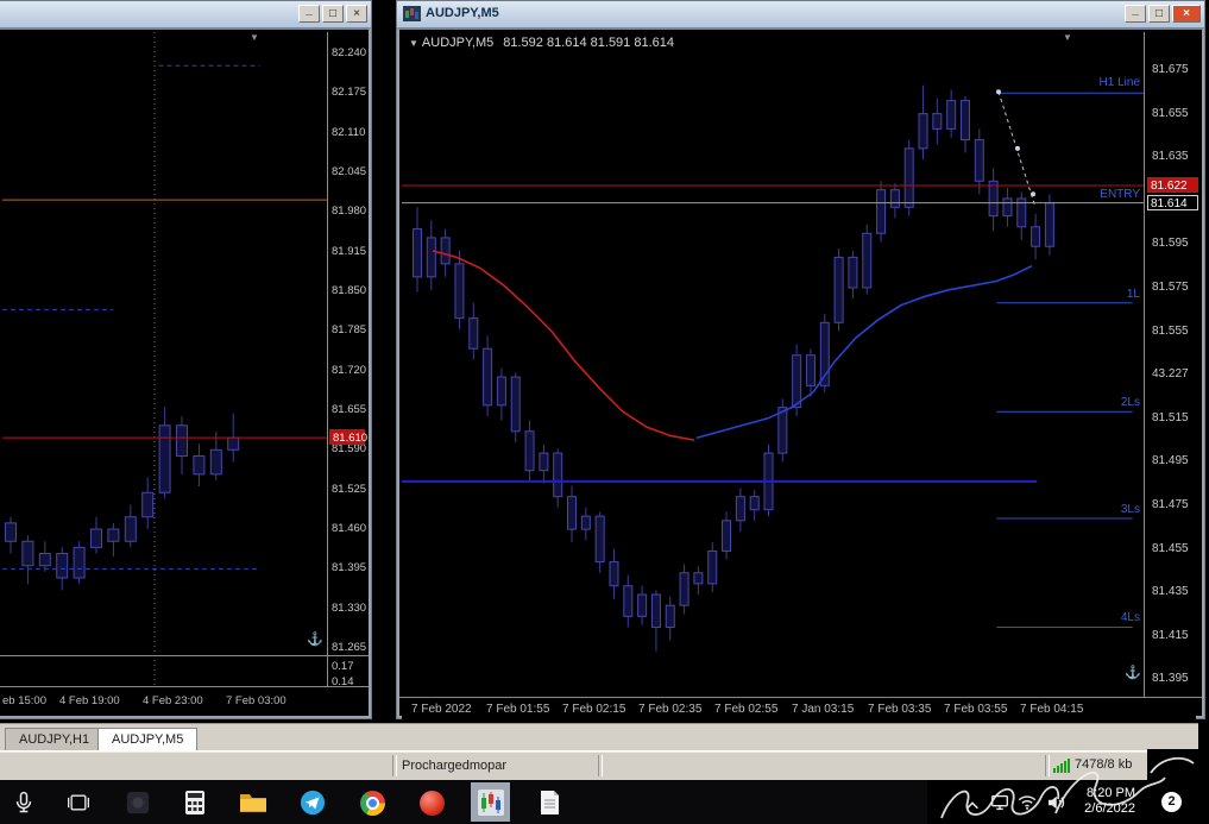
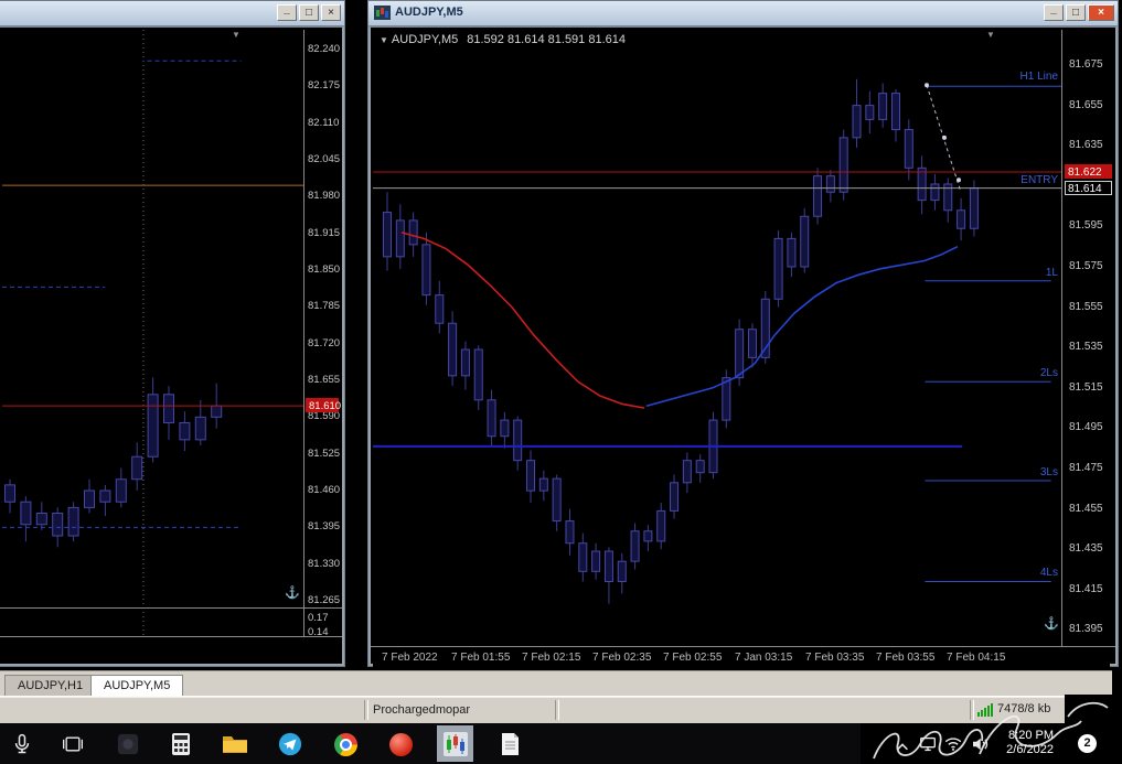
  _
  □
  ×
  ▼
  ⚓
  82.240
  82.175
  82.110
  82.045
  81.980
  81.915
  81.850
  81.785
  81.720
  81.655
  81.590
  81.525
  81.460
  81.395
  81.330
  81.265
  81.610
  0.17
  0.14
- eb 15:00
- 4 Feb 19:00
- 4 Feb 23:00
- 7 Feb 03:00
  AUDJPY,M5
  _
  □
  ×
  ▼ AUDJPY,M5 81.592 81.614 81.591 81.614
  H1 Line
  ENTRY
  1L
  2Ls
  3Ls
  4Ls
  ▼
  ⚓
  81.675
  81.655
  81.635
  81.595
  81.575
  81.555
- 43.227
+ 81.535
  81.515
  81.495
  81.475
  81.455
  81.435
  81.415
  81.395
  81.622
  81.614
  7 Feb 2022
  7 Feb 01:55
  7 Feb 02:15
  7 Feb 02:35
  7 Feb 02:55
  7 Jan 03:15
  7 Feb 03:35
  7 Feb 03:55
  7 Feb 04:15
  AUDJPY,H1
  AUDJPY,M5
  Prochargedmopar
  7478/8 kb
  8:20 PM
  2/6/2022
  2
